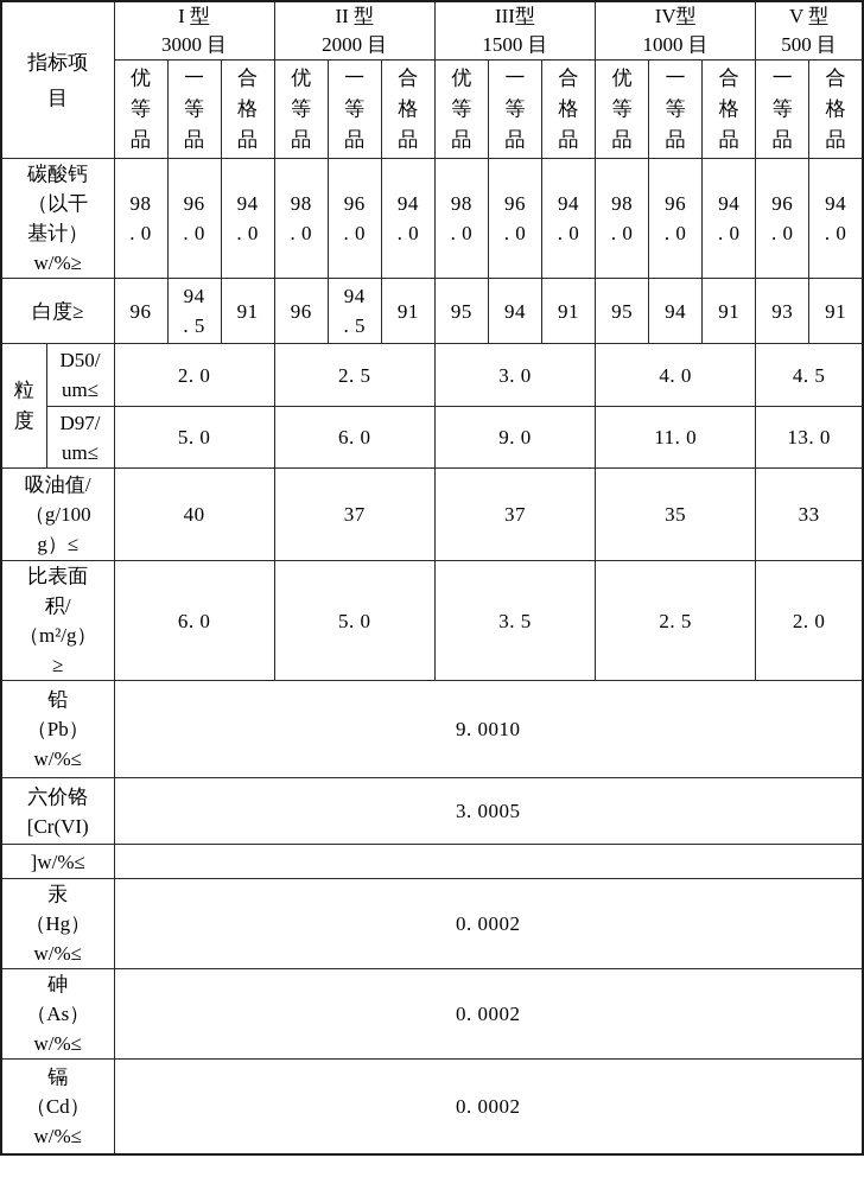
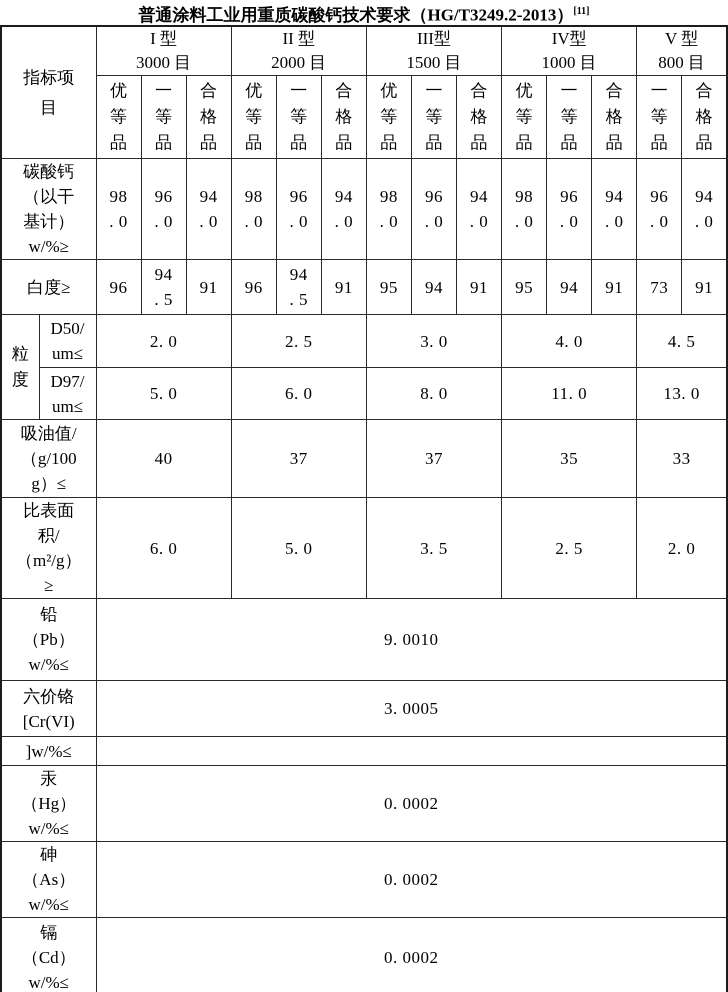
+ 普通涂料工业用重质碳酸钙技术要求（HG/T3249.2-2013）[11]
- 指标项目	I 型3000 目	II 型2000 目	III型1500 目	IV型1000 目	V 型500 目
+ 指标项目	I 型3000 目	II 型2000 目	III型1500 目	IV型1000 目	V 型800 目
  优等品	一等品	合格品	优等品	一等品	合格品	优等品	一等品	合格品	优等品	一等品	合格品	一等品	合格品
  碳酸钙 （以干 基计） w/%≥	98 . 0	96 . 0	94 . 0	98 . 0	96 . 0	94 . 0	98 . 0	96 . 0	94 . 0	98 . 0	96 . 0	94 . 0	96 . 0	94 . 0
- 白度≥	96	94 . 5	91	96	94 . 5	91	95	94	91	95	94	91	93	91
+ 白度≥	96	94 . 5	91	96	94 . 5	91	95	94	91	95	94	91	73	91
  粒度	D50/ um≤	2. 0	2. 5	3. 0	4. 0	4. 5
- D97/ um≤	5. 0	6. 0	9. 0	11. 0	13. 0
+ D97/ um≤	5. 0	6. 0	8. 0	11. 0	13. 0
  吸油值/ （g/100 g）≤	40	37	37	35	33
  比表面 积/ （m²/g） ≥	6. 0	5. 0	3. 5	2. 5	2. 0
  铅 （Pb） w/%≤	9. 0010
  六价铬 [Cr(VI)	3. 0005
  ]w/%≤
  汞 （Hg） w/%≤	0. 0002
  砷 （As） w/%≤	0. 0002
  镉 （Cd） w/%≤	0. 0002
